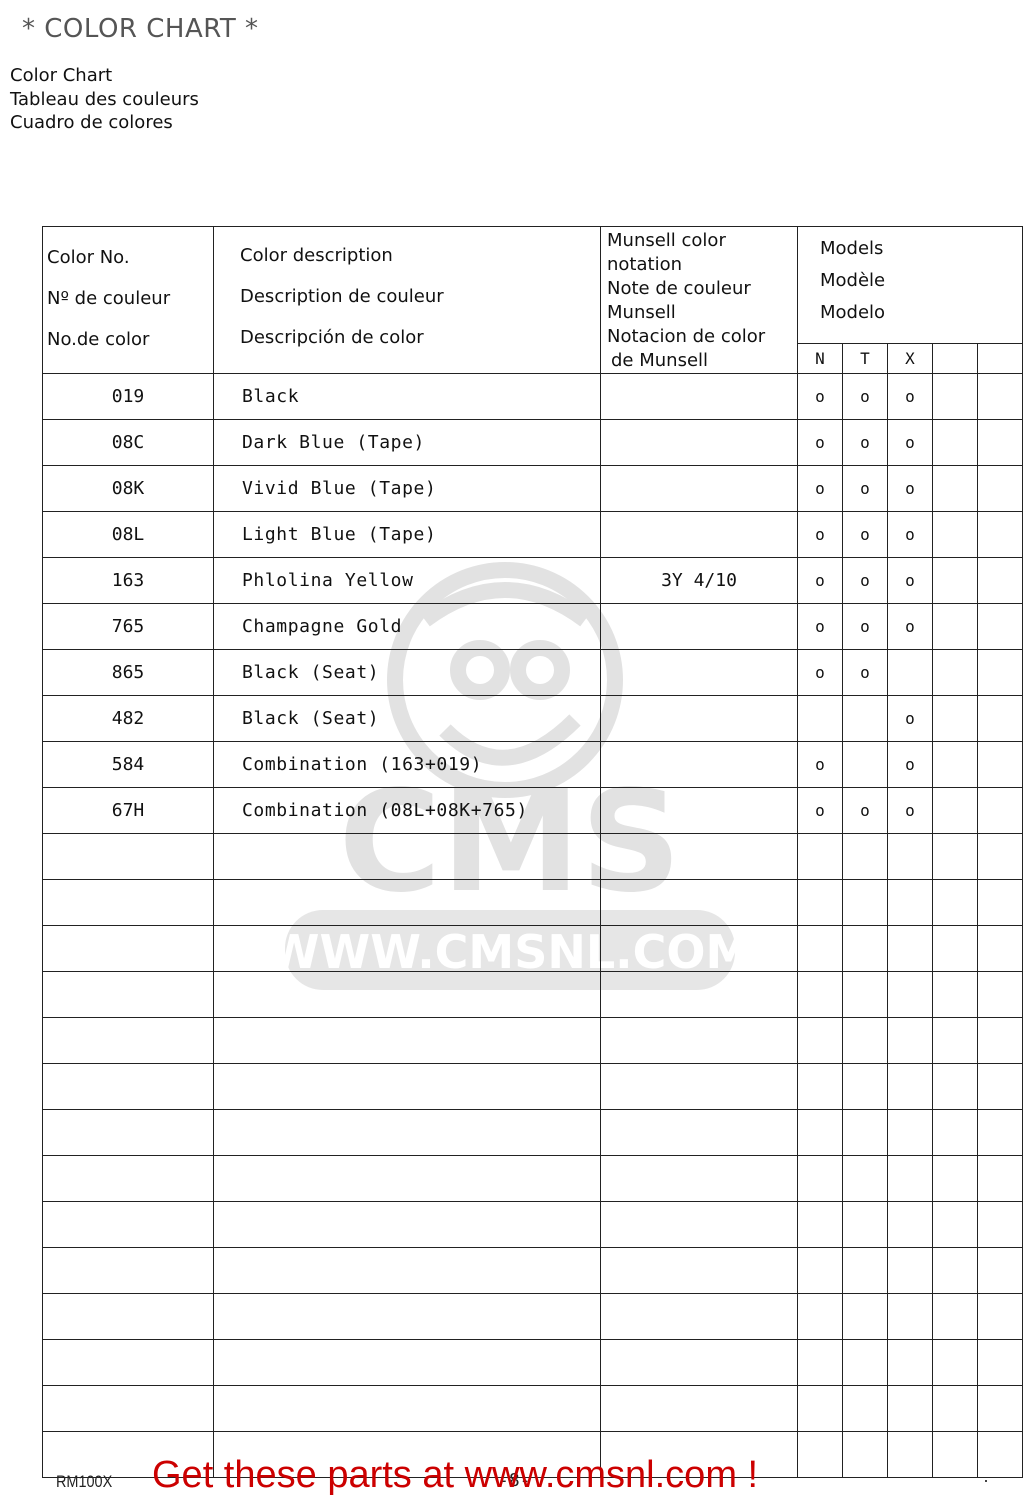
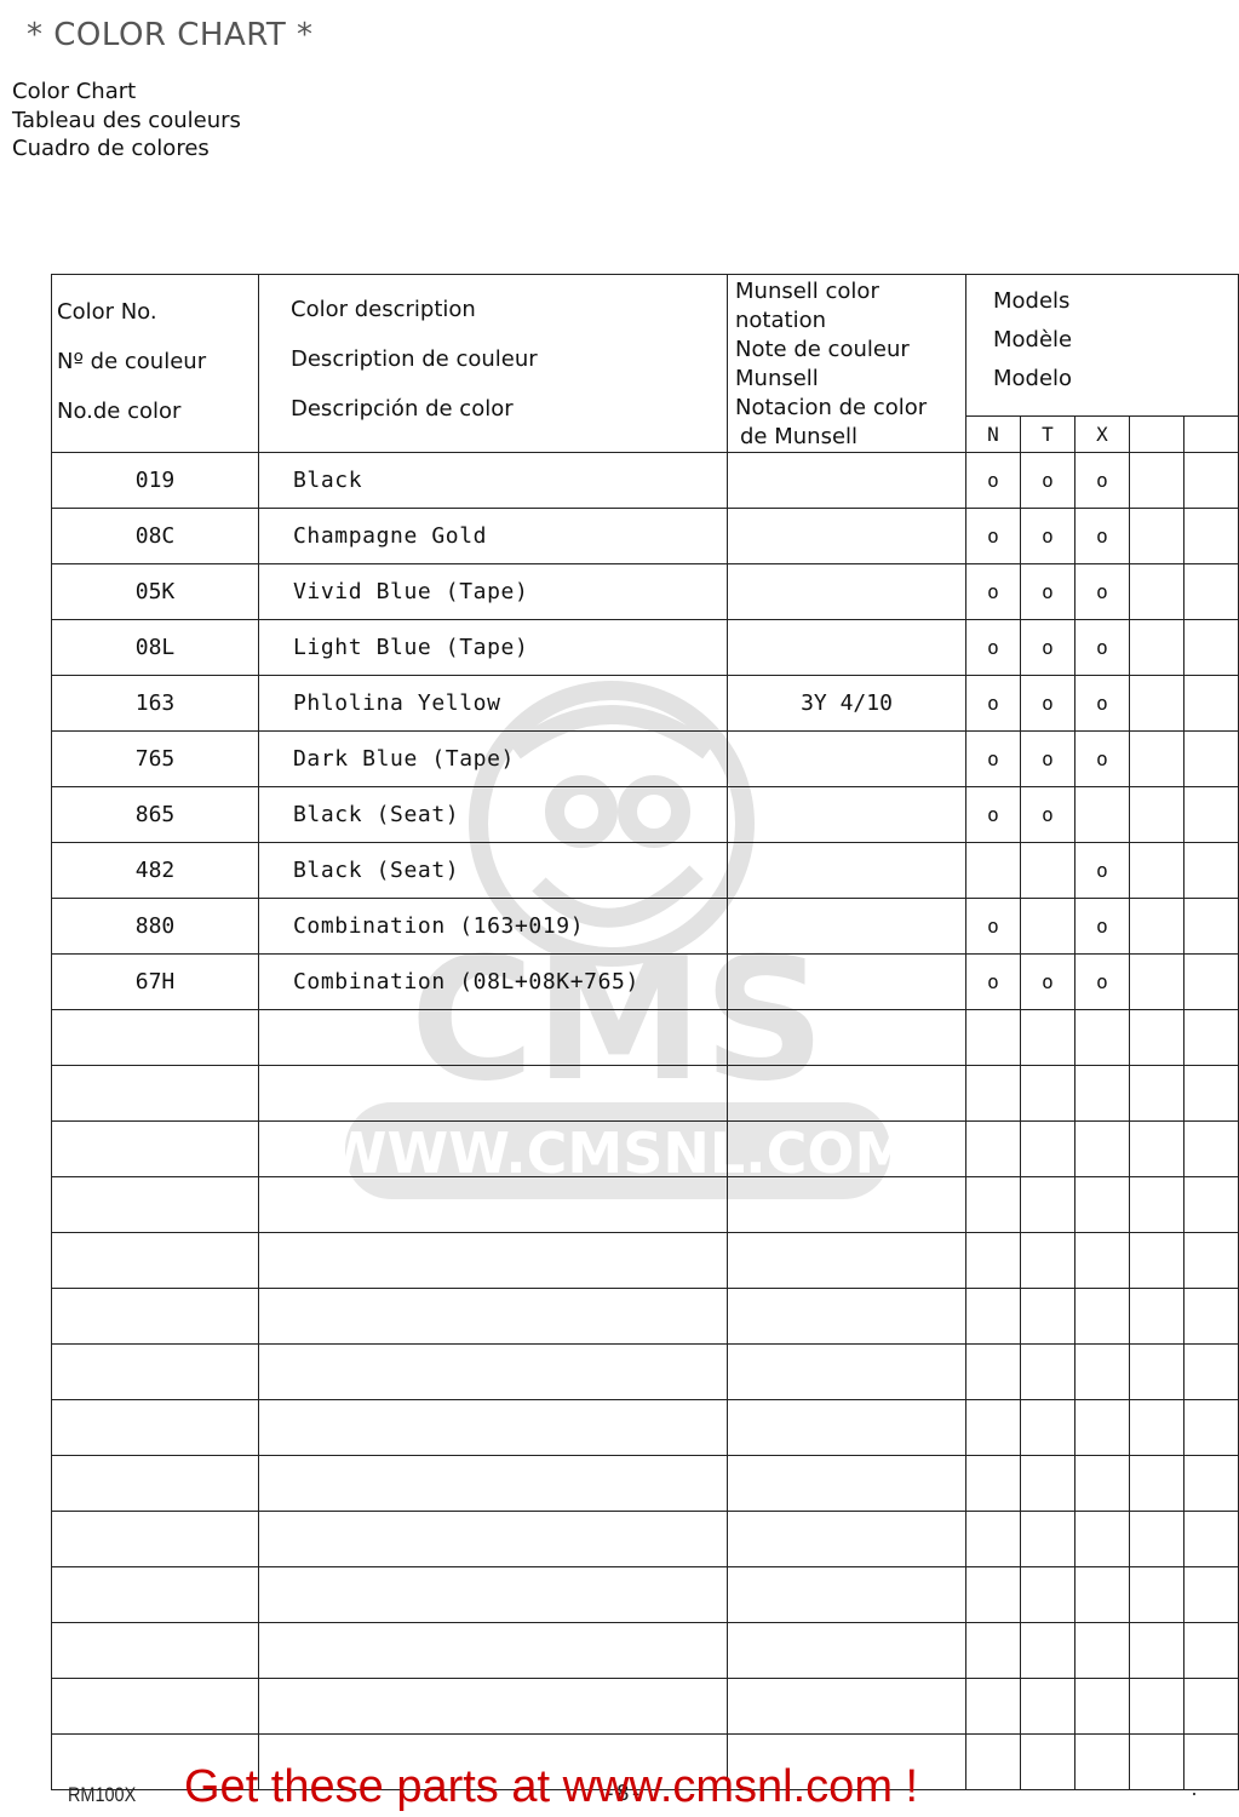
  * COLOR CHART *
  Color Chart
  Tableau des couleurs
  Cuadro de colores
  CMS
  WWW.CMSNL.COM
  Color No. Nº de couleur No.de color	Color description Description de couleur Descripción de color	Munsell color notation Note de couleur Munsell Notacion de color de Munsell	Models Modèle Modelo
  N	T	X
  019	Black		o	o	o
- 08C	Dark Blue (Tape)		o	o	o
+ 08C	Champagne Gold		o	o	o
- 08K	Vivid Blue (Tape)		o	o	o
+ 05K	Vivid Blue (Tape)		o	o	o
  08L	Light Blue (Tape)		o	o	o
  163	Phlolina Yellow	3Y 4/10	o	o	o
- 765	Champagne Gold		o	o	o
+ 765	Dark Blue (Tape)		o	o	o
  865	Black (Seat)		o	o
  482	Black (Seat)				o
- 584	Combination (163+019)		o		o
+ 880	Combination (163+019)		o		o
  67H	Combination (08L+08K+765)		o	o	o
  RM100X
  -8-
  Get these parts at www.cmsnl.com !
